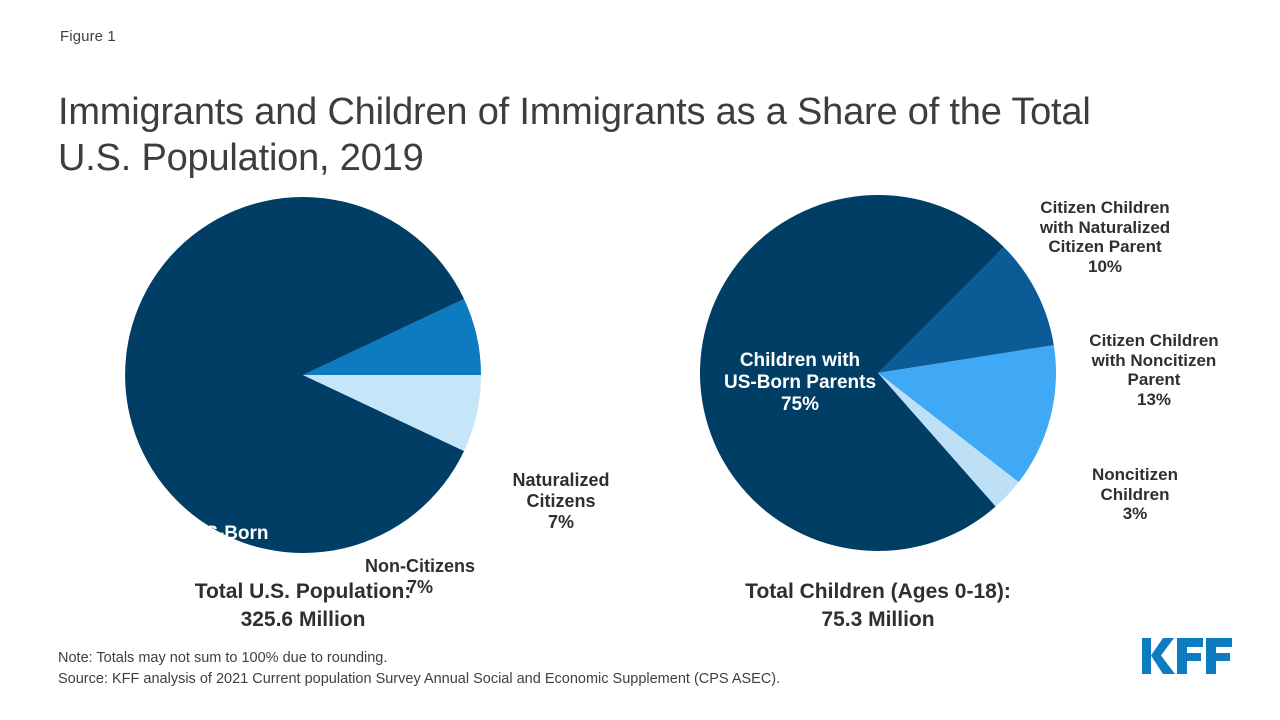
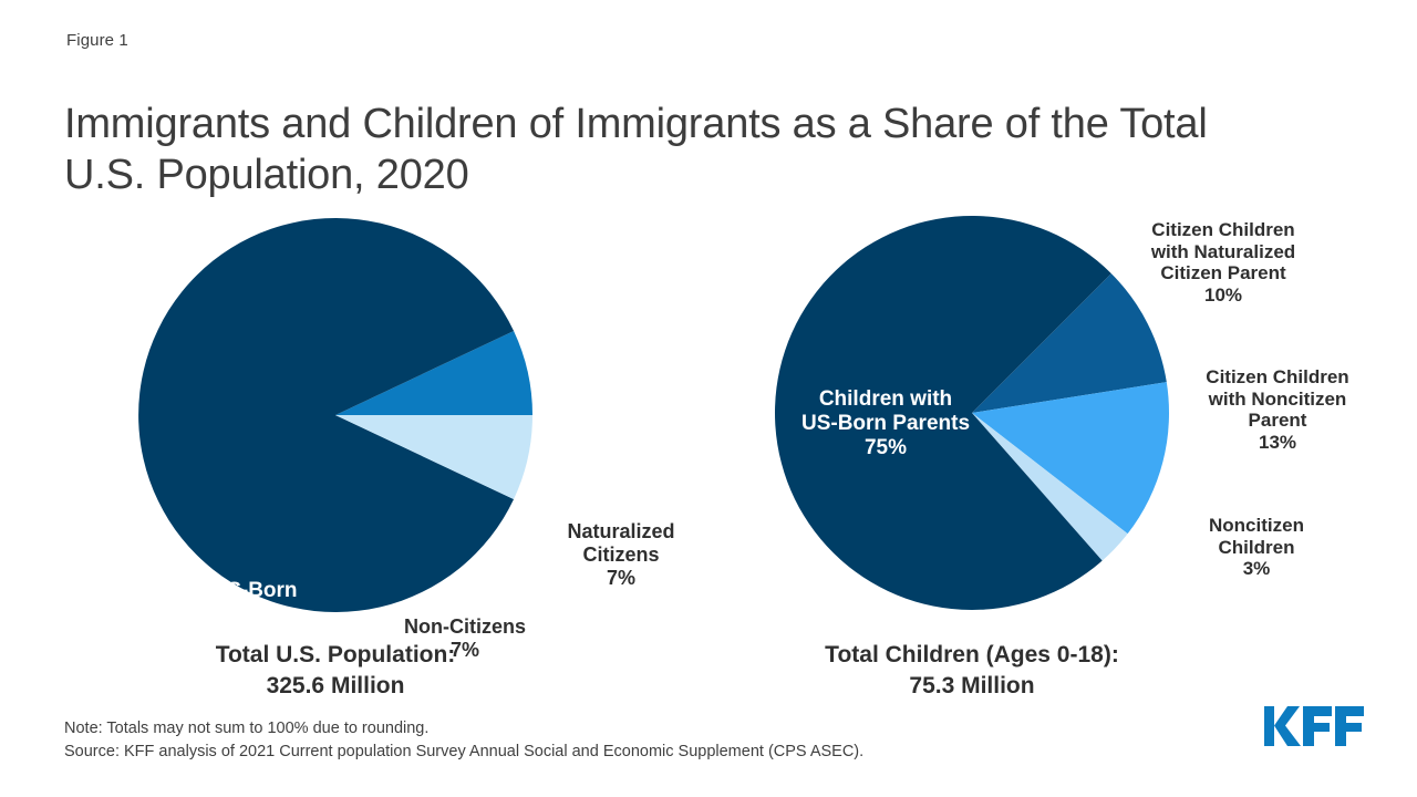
  Figure 1
- Immigrants and Children of Immigrants as a Share of the Total U.S. Population, 2019
+ Immigrants and Children of Immigrants as a Share of the Total U.S. Population, 2020
  US-Born
  Citizens
  86%
  Naturalized
  Citizens
  7%
  Non-Citizens
  7%
  Children with
  US-Born Parents
  75%
  Citizen Children
  with Naturalized
  Citizen Parent
  10%
  Citizen Children
  with Noncitizen
  Parent
  13%
  Noncitizen
  Children
  3%
  Total U.S. Population:
  325.6 Million
  Total Children (Ages 0-18):
  75.3 Million
  Note: Totals may not sum to 100% due to rounding.
  Source: KFF analysis of 2021 Current population Survey Annual Social and Economic Supplement (CPS ASEC).
